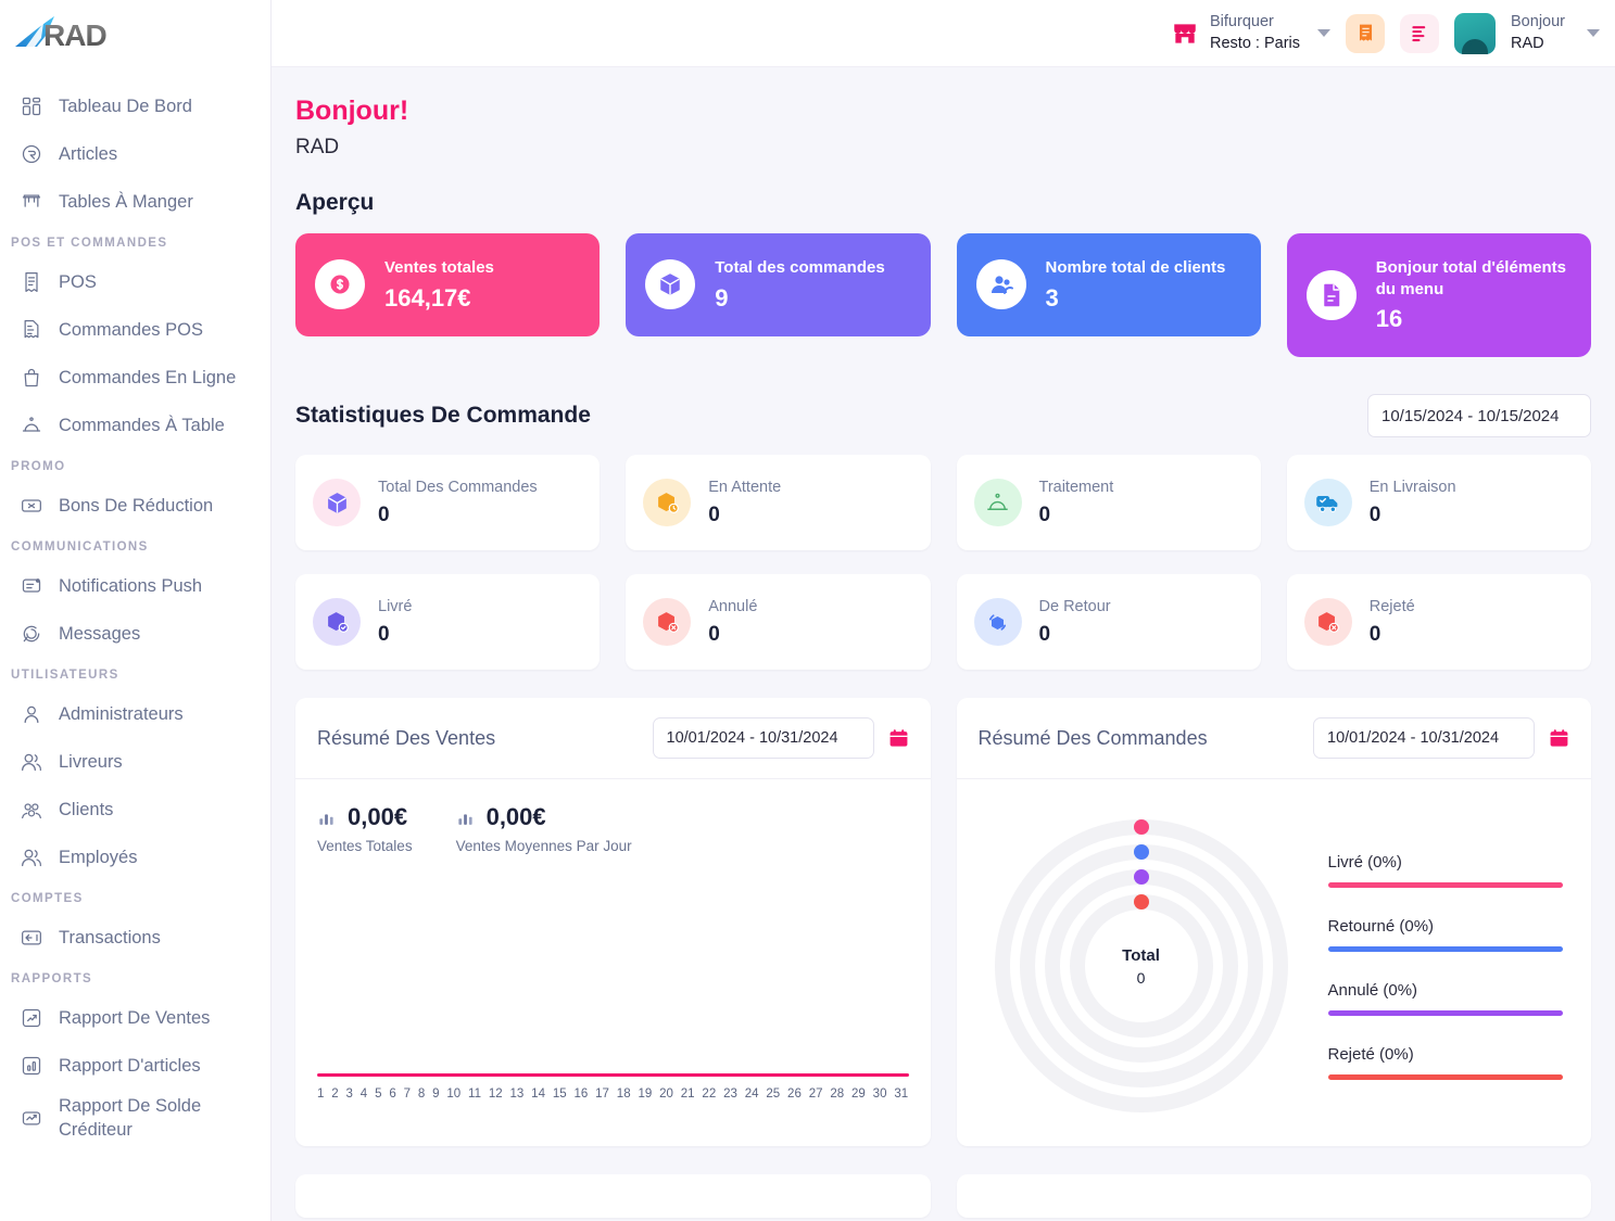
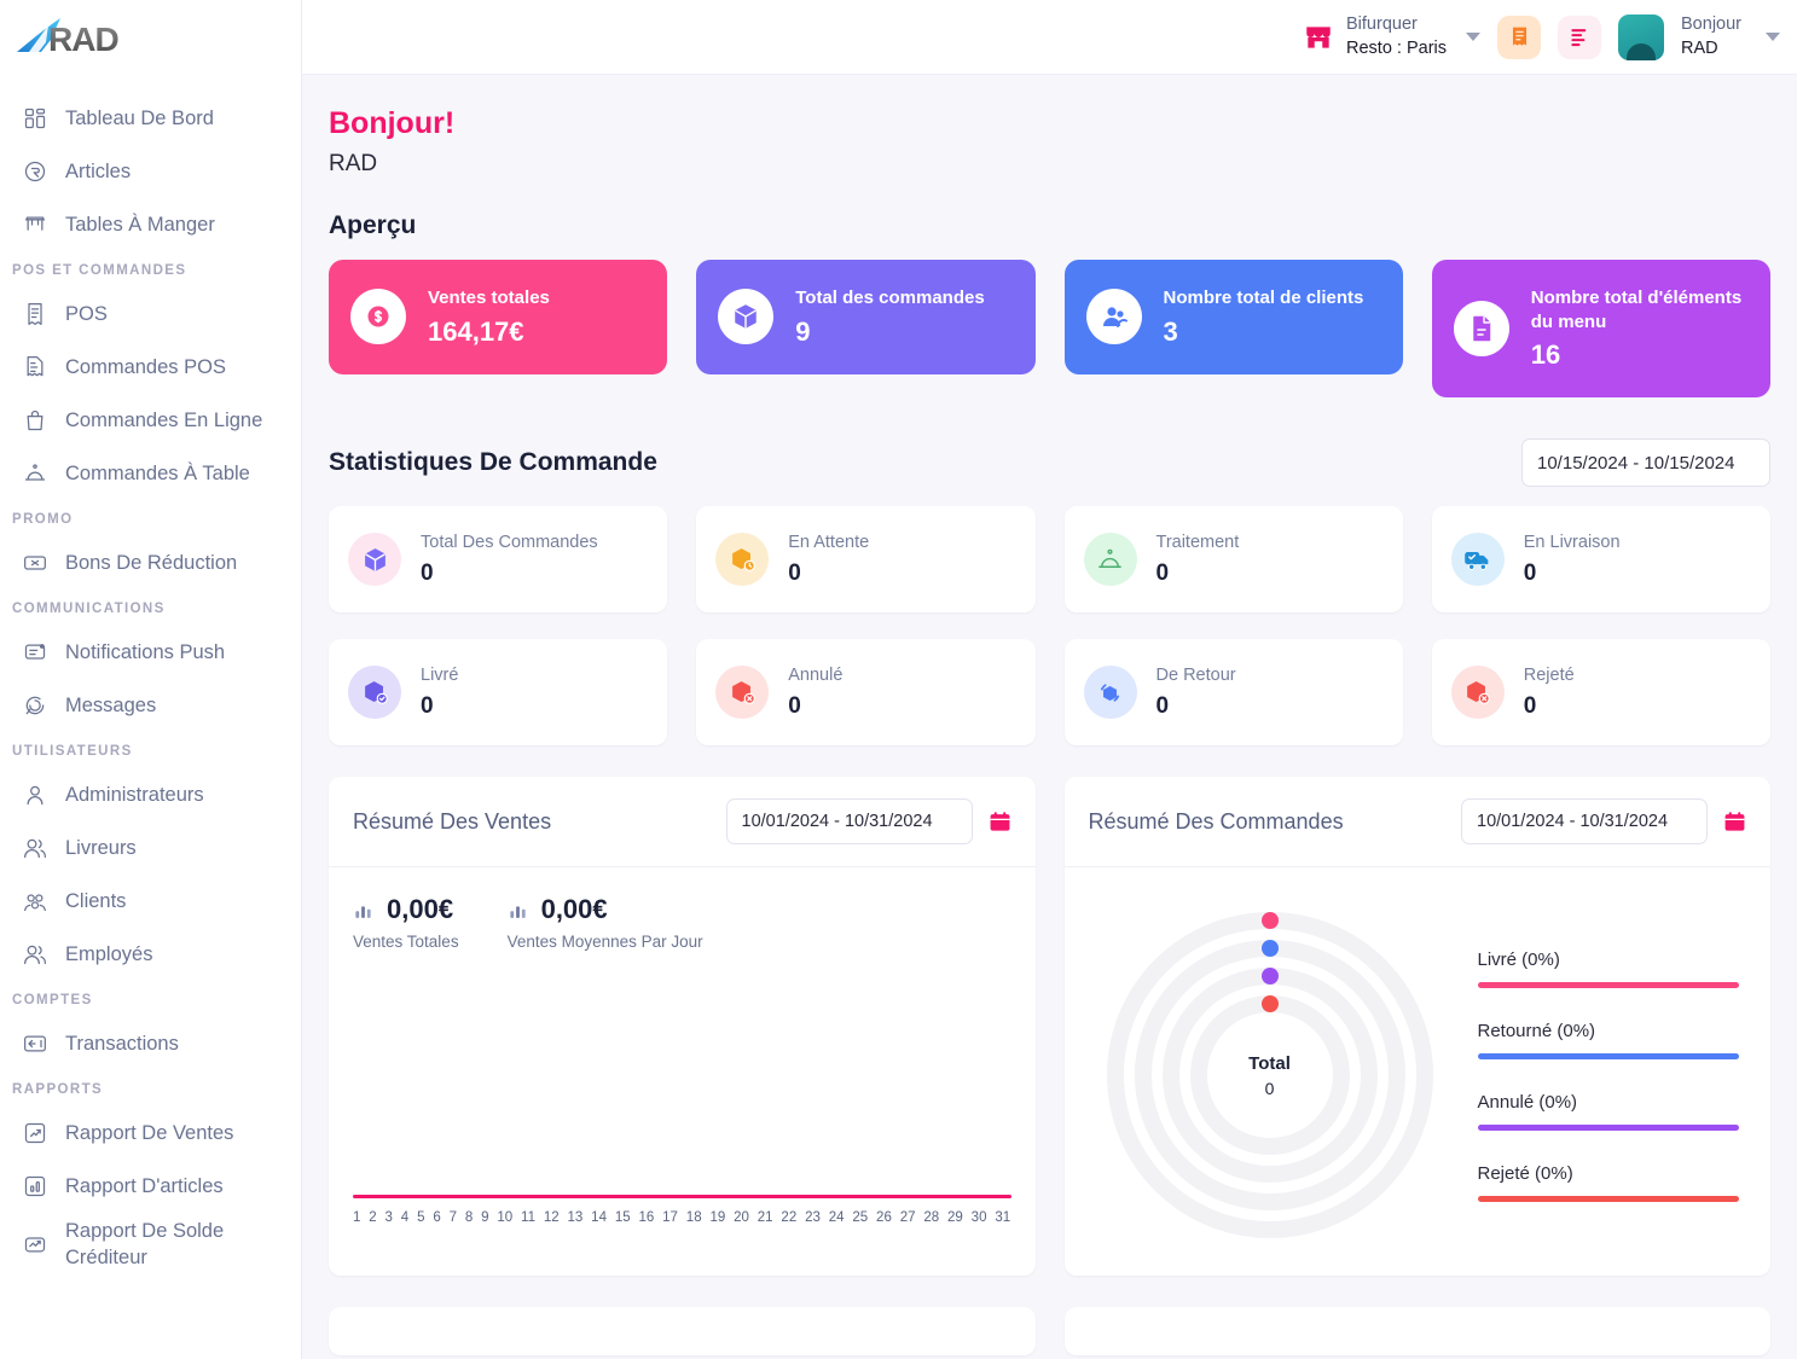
  RAD
  Tableau De Bord
  Articles
  Tables À Manger
  POS ET COMMANDES
  POS
  Commandes POS
  Commandes En Ligne
  Commandes À Table
  PROMO
  Bons De Réduction
  COMMUNICATIONS
  Notifications Push
  Messages
  UTILISATEURS
  Administrateurs
  Livreurs
  Clients
  Employés
  COMPTES
  Transactions
  RAPPORTS
  Rapport De Ventes
  Rapport D'articles
  Rapport De Solde
  Créditeur
  Bifurquer
  Resto : Paris
  Bonjour
  RAD
  Bonjour!
  RAD
  Aperçu
  Ventes totales
  164,17€
  Total des commandes
  9
  Nombre total de clients
  3
- Bonjour total d'éléments du menu
+ Nombre total d'éléments du menu
  16
  Statistiques De Commande
  10/15/2024 - 10/15/2024
  Total Des Commandes
  0
  En Attente
  0
  Traitement
  0
  En Livraison
  0
  Livré
  0
  Annulé
  0
  De Retour
  0
  Rejeté
  0
  Résumé Des Ventes
  10/01/2024 - 10/31/2024
  0,00€
  Ventes Totales
  0,00€
  Ventes Moyennes Par Jour
  1
  2
  3
  4
  5
  6
  7
  8
  9
  10
  11
  12
  13
  14
  15
  16
  17
  18
  19
  20
  21
  22
  23
  24
  25
  26
  27
  28
  29
  30
  31
  Résumé Des Commandes
  10/01/2024 - 10/31/2024
  Total
  0
  Livré (0%)
  Retourné (0%)
  Annulé (0%)
  Rejeté (0%)
